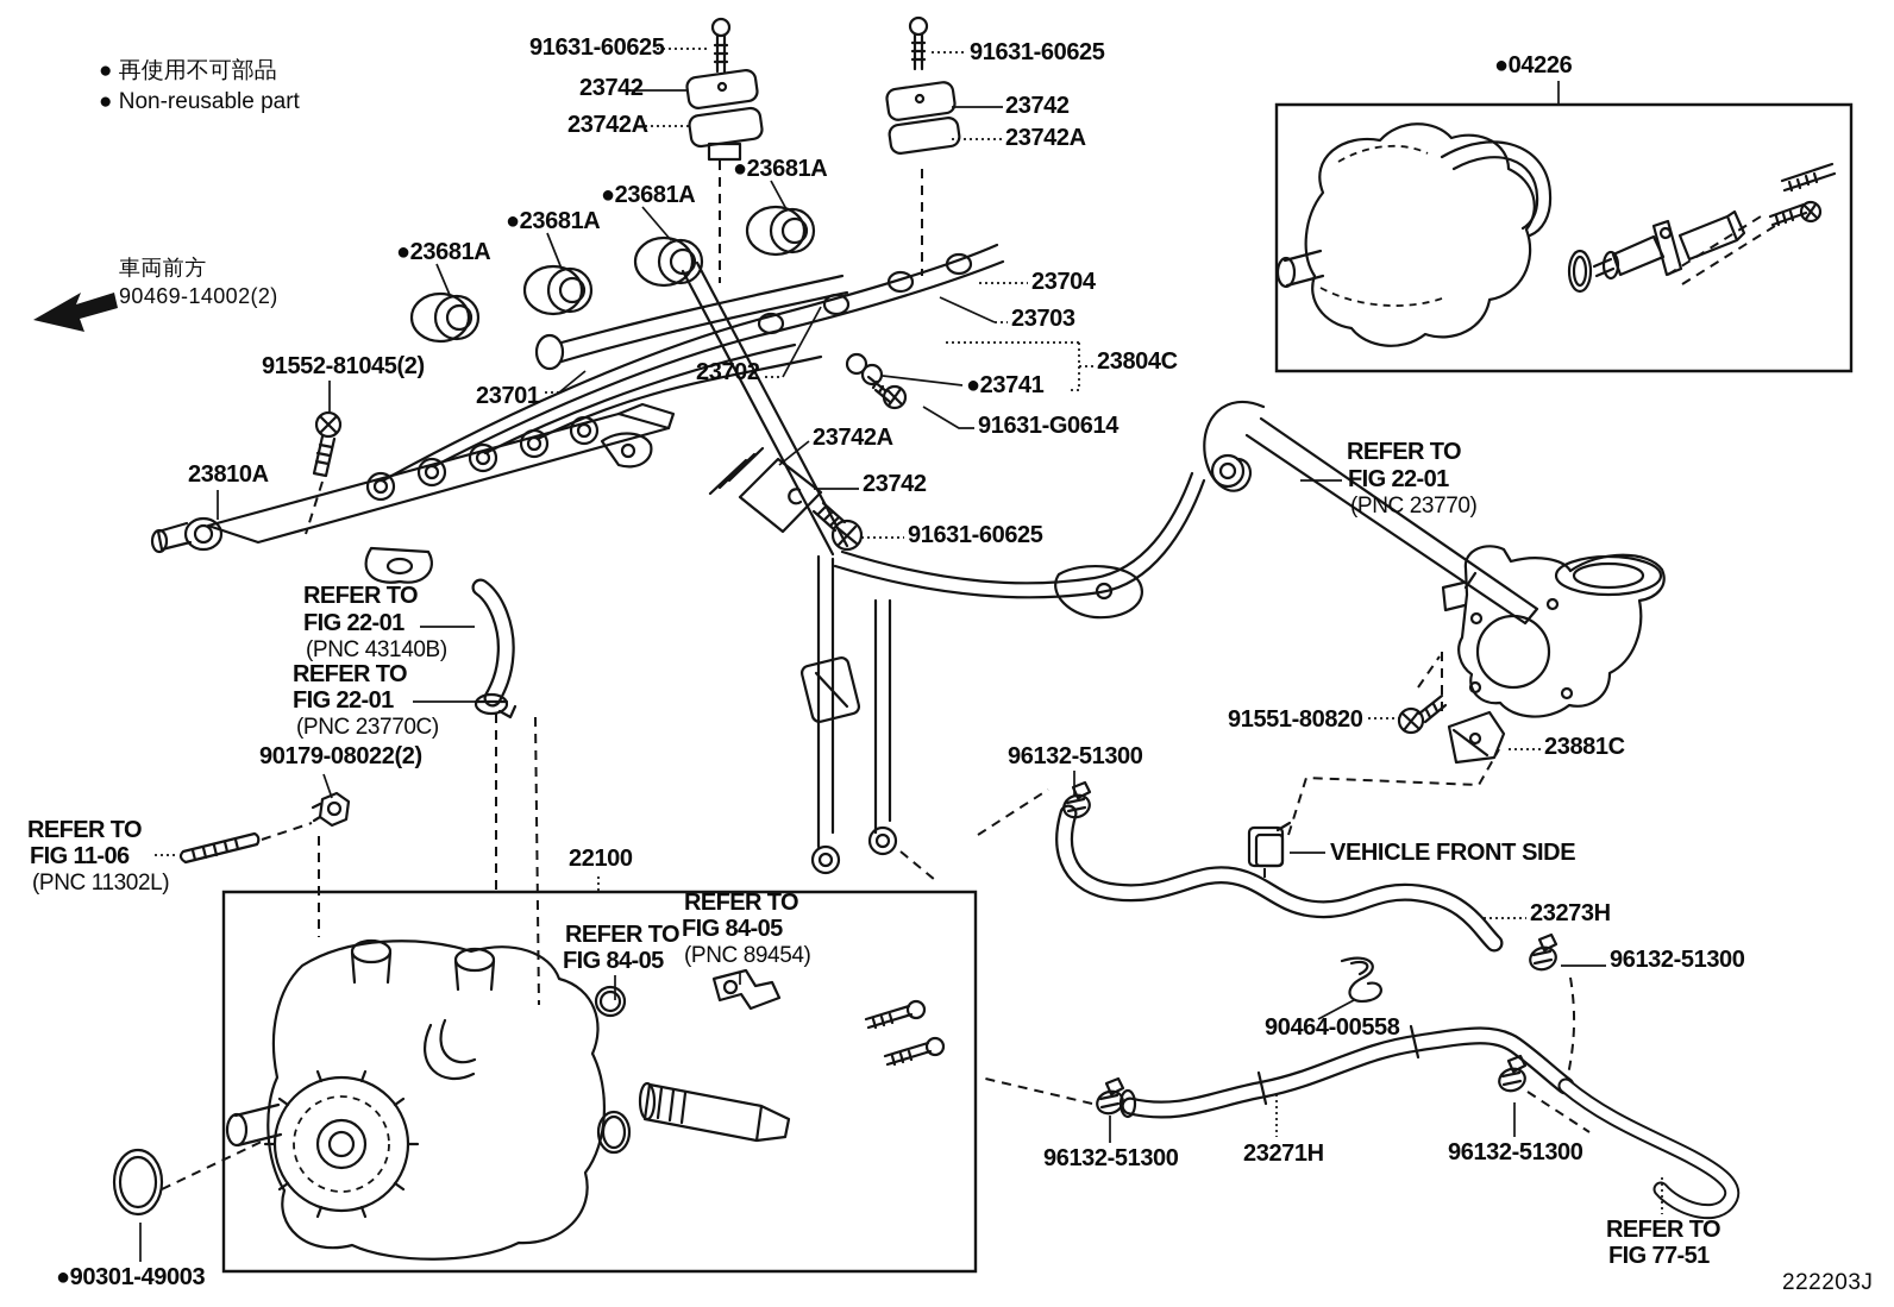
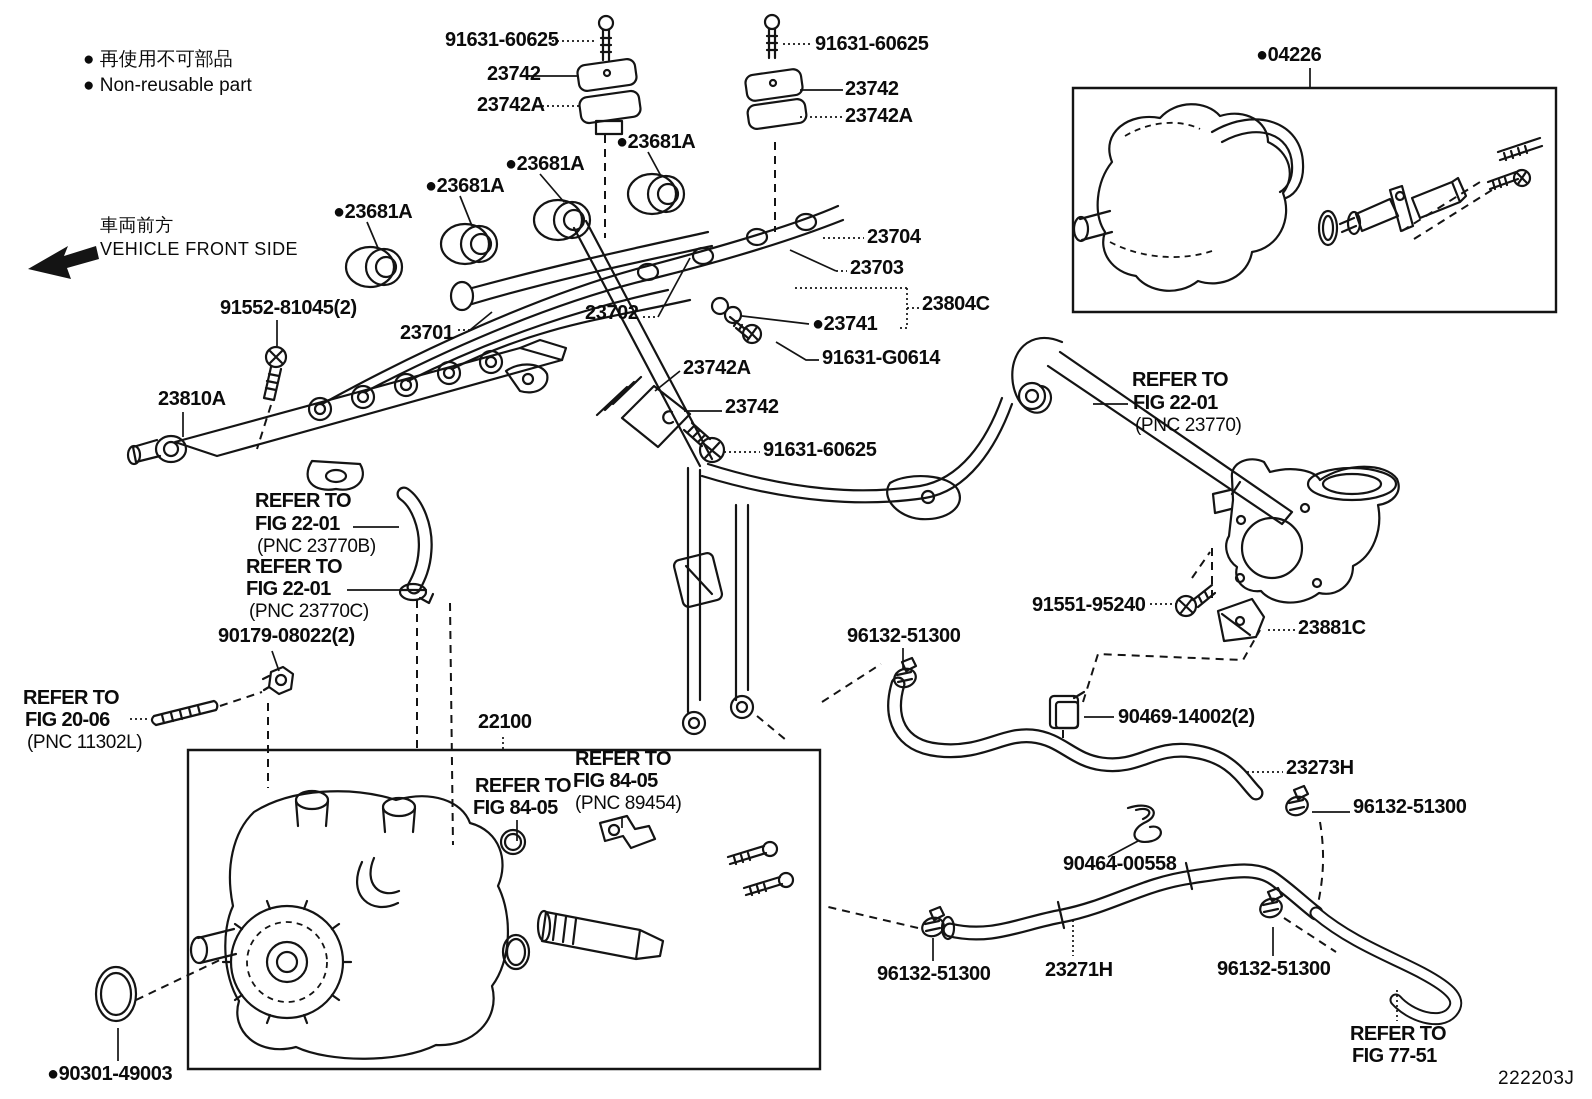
  ● 再使用不可部品
  ● Non-reusable part
  車両前方
- 90469-14002(2)
+ VEHICLE FRONT SIDE
  91631-60625
  23742
  23742A
  91631-60625
  23742
  23742A
  ●23681A
  ●23681A
  ●23681A
  ●23681A
  ●04226
  91552-81045(2)
  23704
  23703
  23804C
  ●23741
  91631-G0614
  23702
  23701
  23810A
  23742A
  23742
  91631-60625
  REFER TO
  FIG 22-01
- (PNC 43140B)
+ (PNC 23770B)
  REFER TO
  FIG 22-01
  (PNC 23770C)
  90179-08022(2)
  REFER TO
- FIG 11-06
+ FIG 20-06
  (PNC 11302L)
  REFER TO
  FIG 22-01
  (PNC 23770)
  22100
  REFER TO
  FIG 84-05
  (PNC 89454)
  REFER TO
  FIG 84-05
  96132-51300
- 91551-80820
+ 91551-95240
  23881C
- VEHICLE FRONT SIDE
+ 90469-14002(2)
  23273H
  96132-51300
  90464-00558
  96132-51300
  23271H
  96132-51300
  ●90301-49003
  REFER TO
  FIG 77-51
  222203J
